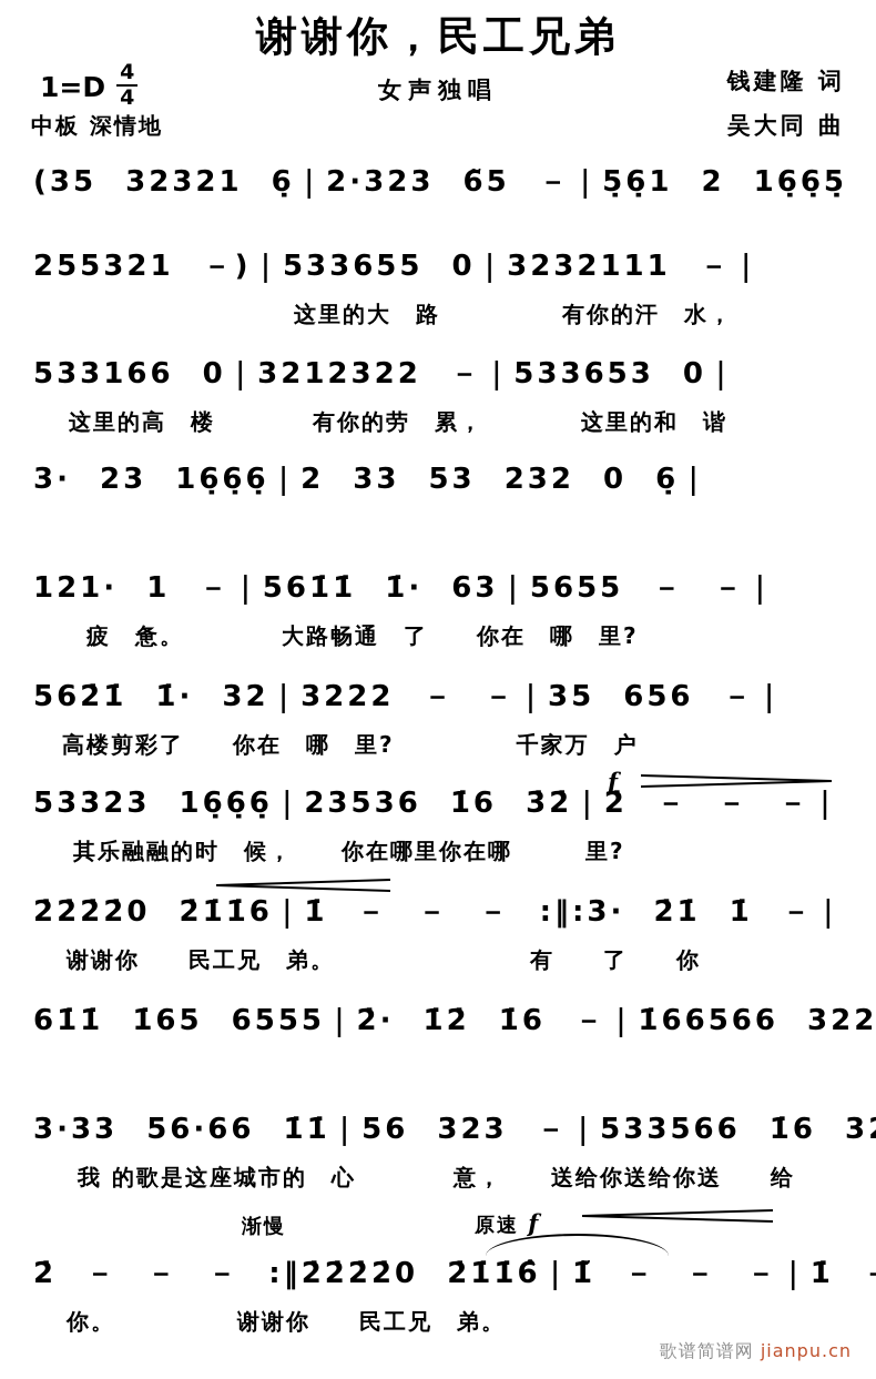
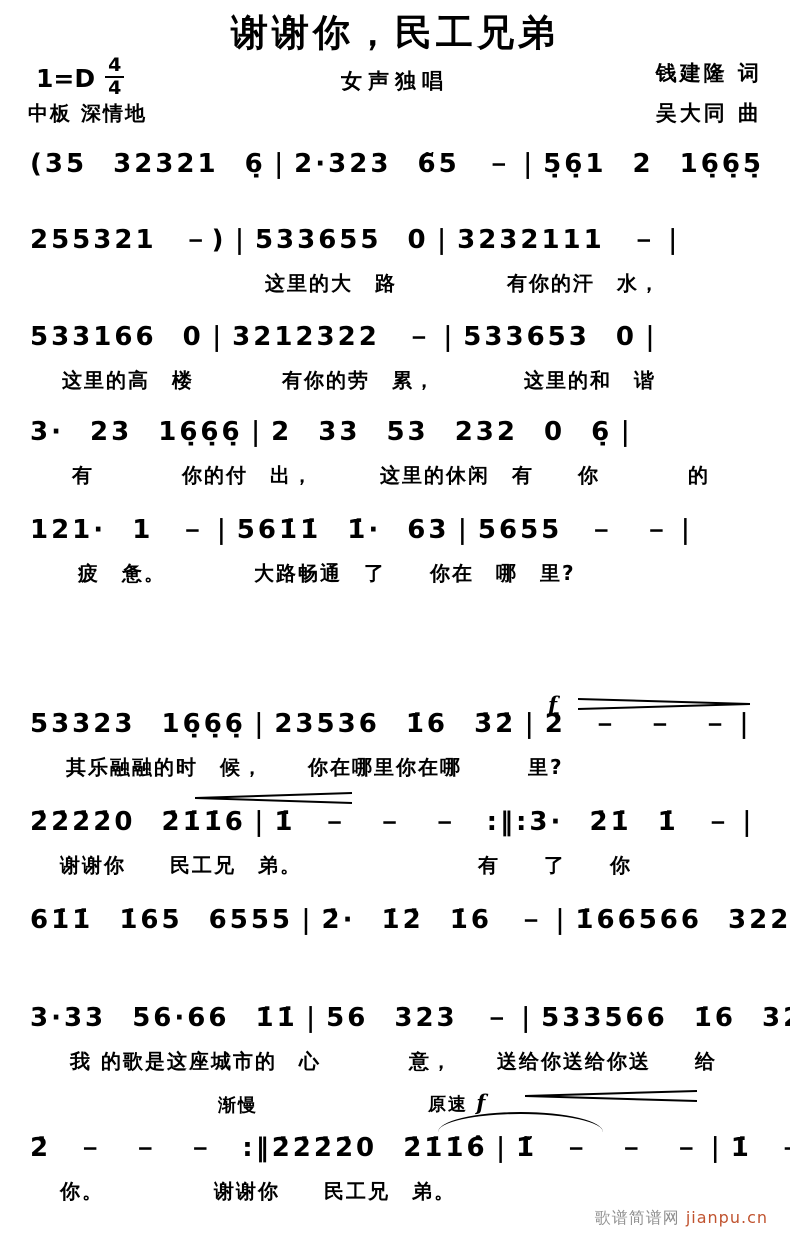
  谢谢你，民工兄弟
  1=D
  4
  4
  女声独唱
  钱建隆 词
  吴大同 曲
  中板 深情地
  (35 32321 6̣｜2·323 6̃5 －｜5̣6̣1 2 16̣6̣5̣
  255321 －)｜533655 0｜3232111 －｜
  这里的大 路 有你的汗 水，
  533166 0｜3212322 －｜533653 0｜
  这里的高 楼 有你的劳 累， 这里的和 谐
  3· 23 16̣6̣6̣｜2 33 53 232 0 6̣｜
+ 有 你的付 出， 这里的休闲 有 你 的
  121· 1 －｜561̇1̇ 1̇· 63｜5655 － －｜
  疲 惫。 大路畅通 了 你在 哪 里?
- 562̇1̇ 1̇· 32｜3222 － －｜35 656 －｜
- 高楼剪彩了 你在 哪 里? 千家万 户
  f
  53323 16̣6̣6̣｜23536 1̇6 3̇2̇｜2̇ － － －｜
  其乐融融的时 候， 你在哪里你在哪 里?
  2̇2̇2̇2̇0 2̇1̇1̇6｜1̇ － － － :‖:3· 2̇1̇ 1̇ －｜
  谢谢你 民工兄 弟。 有 了 你
  61̇1̇ 1̇65 6555｜2̇· 1̇2̇ 1̇6 －｜1̇66566 322
  3·33 56·66 1̇1̇｜56 323 －｜533566 1̇6 3
  我 的歌是这座城市的 心 意， 送给你送给你送 给
  渐慢
  原速 f
  2̇ － － － :‖2̇2̇2̇2̇0 2̇1̇1̇6̂｜1̇̃ － － －｜1̇
  你。 谢谢你 民工兄 弟。
  歌谱简谱网 jianpu.cn
